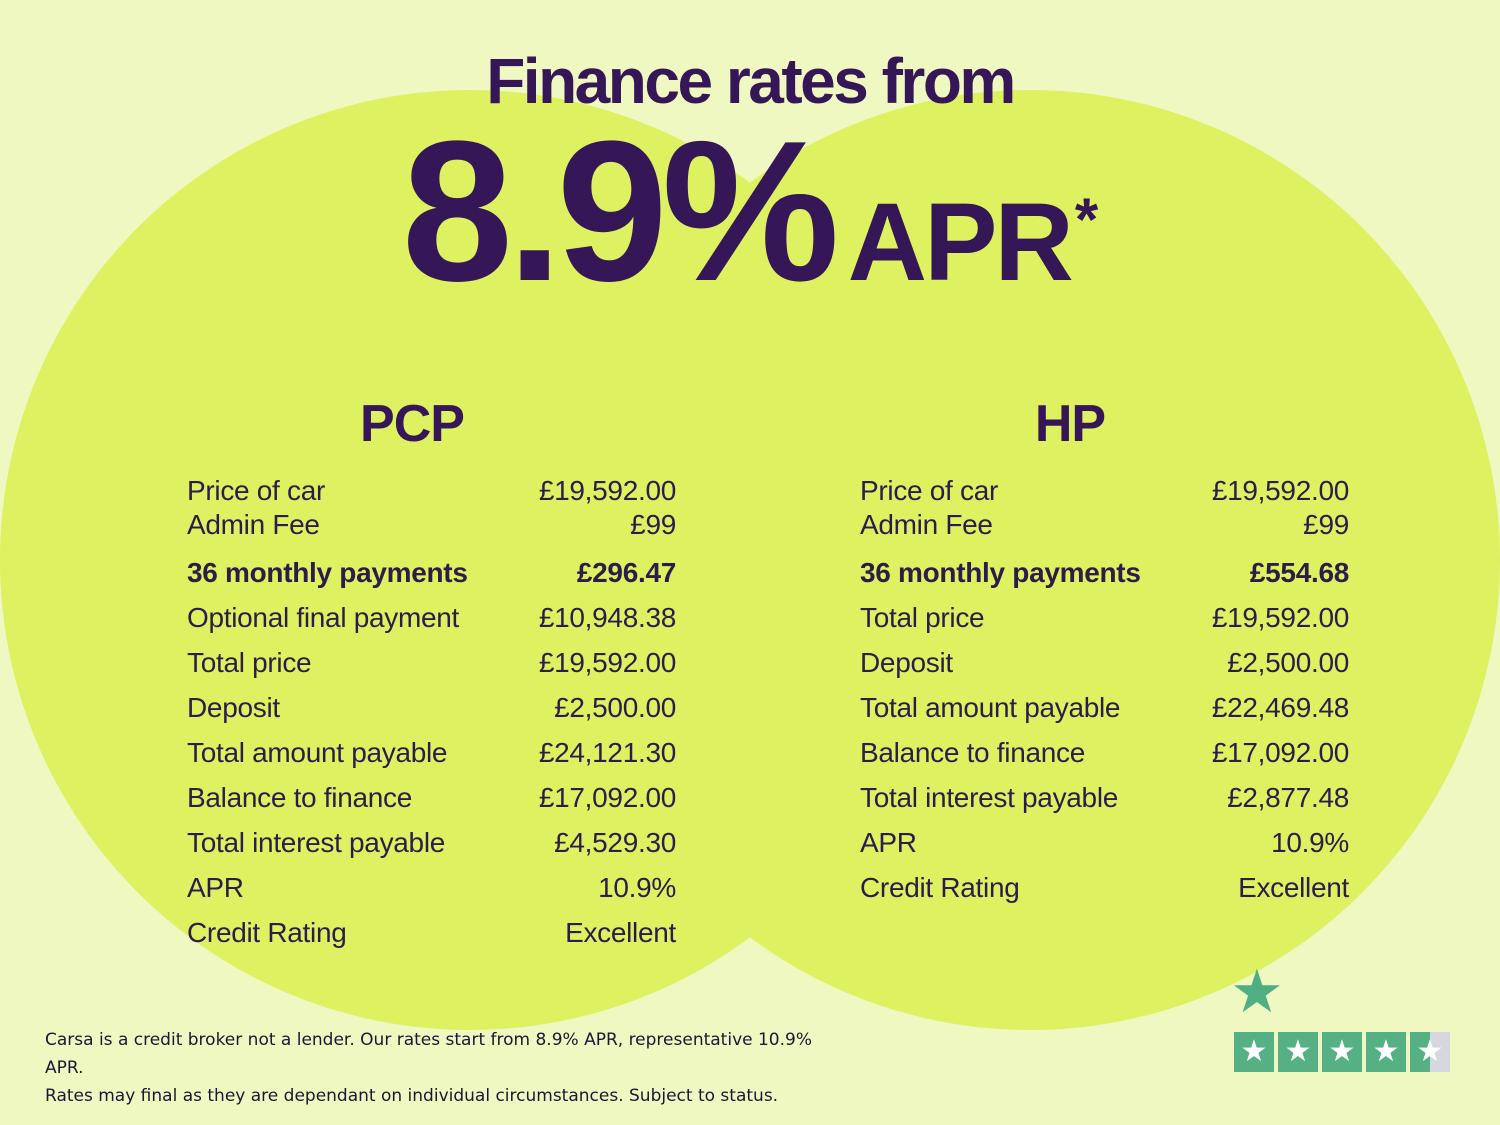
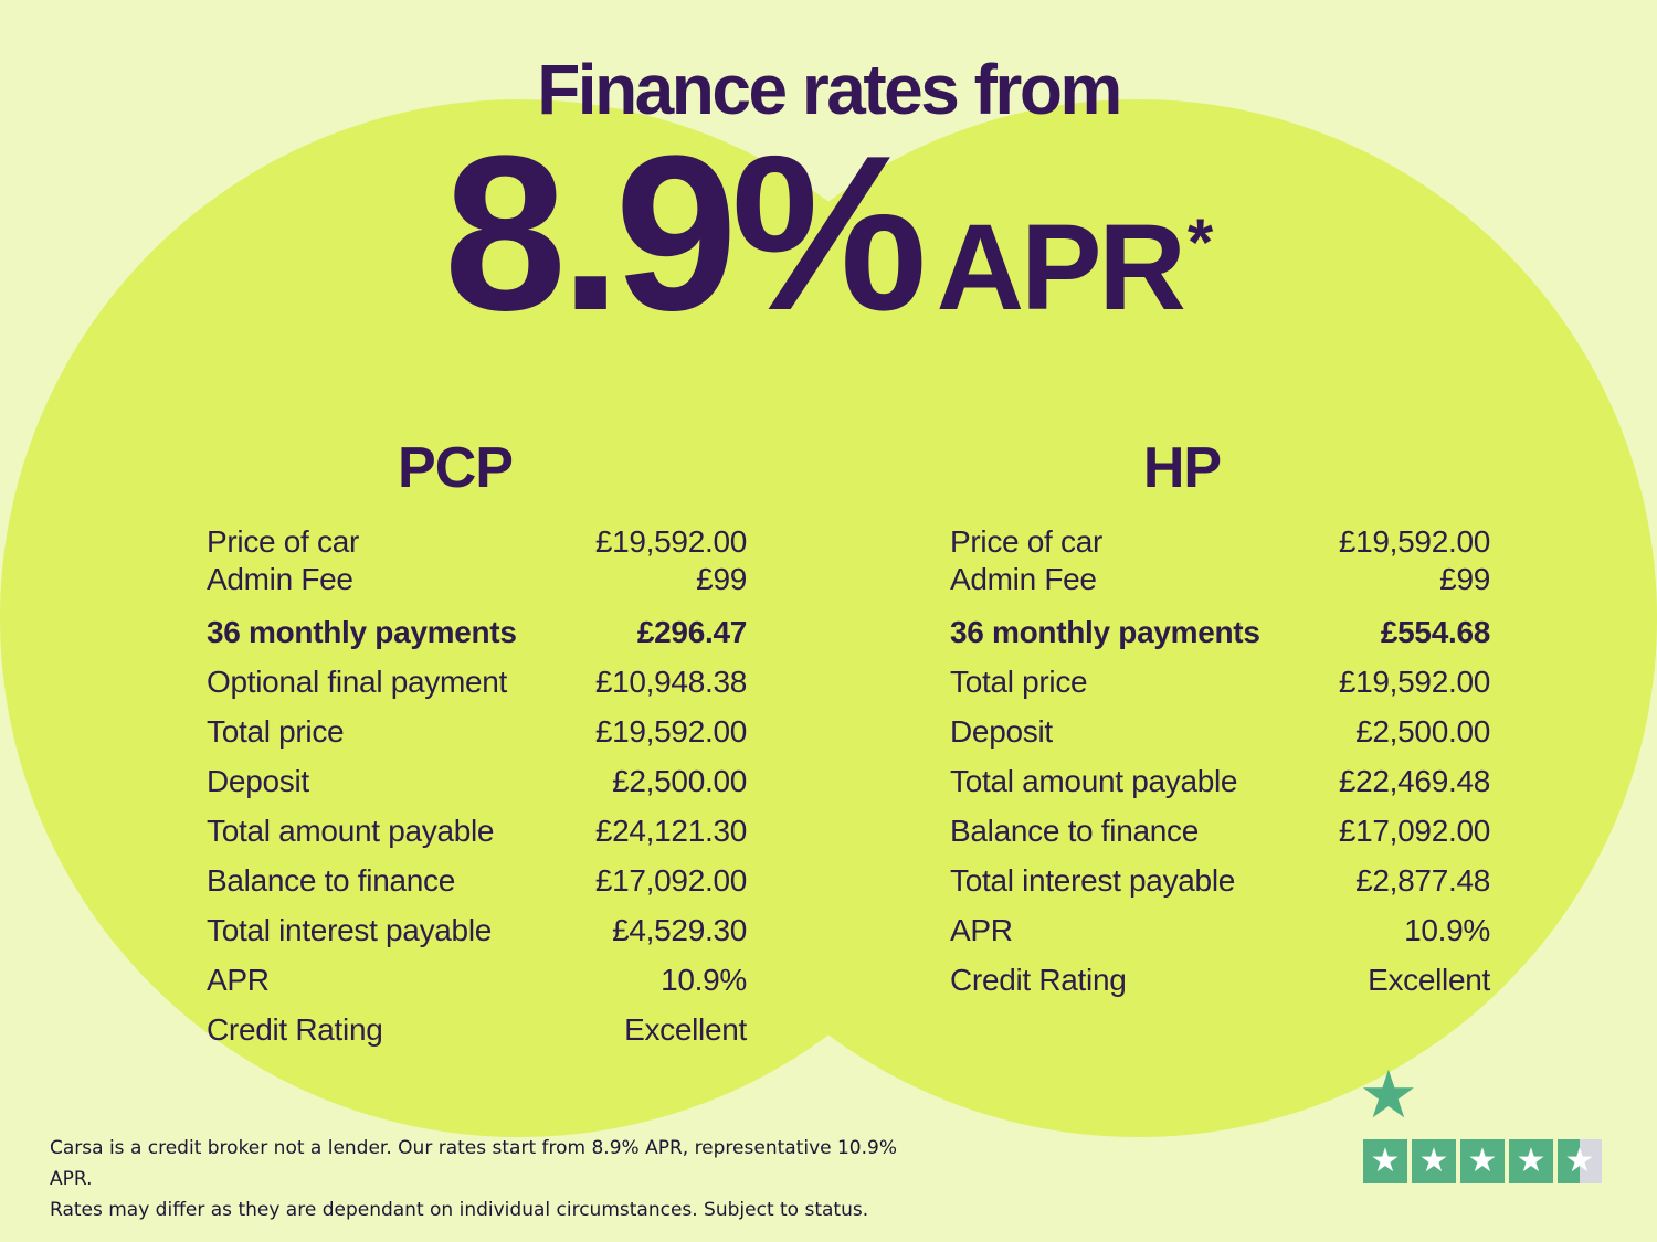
  Finance rates from
  8.9%
  APR
  *
  PCP
  HP
  Price of car
  £19,592.00
  Admin Fee
  £99
  36 monthly payments
  £296.47
  Optional final payment
  £10,948.38
  Total price
  £19,592.00
  Deposit
  £2,500.00
  Total amount payable
  £24,121.30
  Balance to finance
  £17,092.00
  Total interest payable
  £4,529.30
  APR
  10.9%
  Credit Rating
  Excellent
  Price of car
  £19,592.00
  Admin Fee
  £99
  36 monthly payments
  £554.68
  Total price
  £19,592.00
  Deposit
  £2,500.00
  Total amount payable
  £22,469.48
  Balance to finance
  £17,092.00
  Total interest payable
  £2,877.48
  APR
  10.9%
  Credit Rating
  Excellent
  Carsa is a credit broker not a lender. Our rates start from 8.9% APR, representative 10.9% APR.
- Rates may final as they are dependant on individual circumstances. Subject to status.
+ Rates may differ as they are dependant on individual circumstances. Subject to status.
  ★
  ★
  ★
  ★
  ★
  ★
